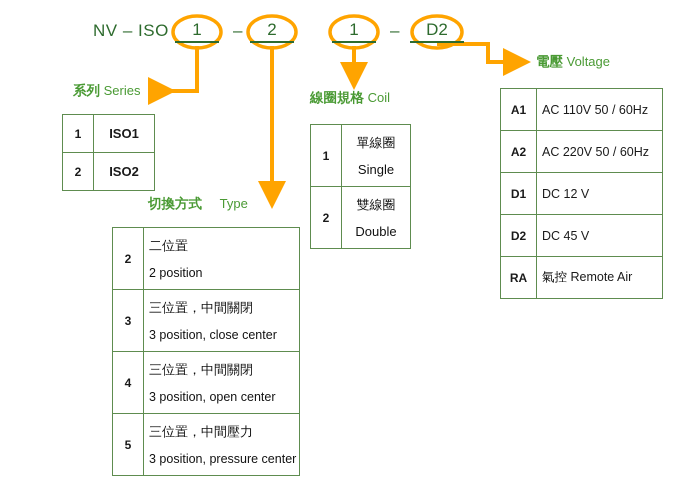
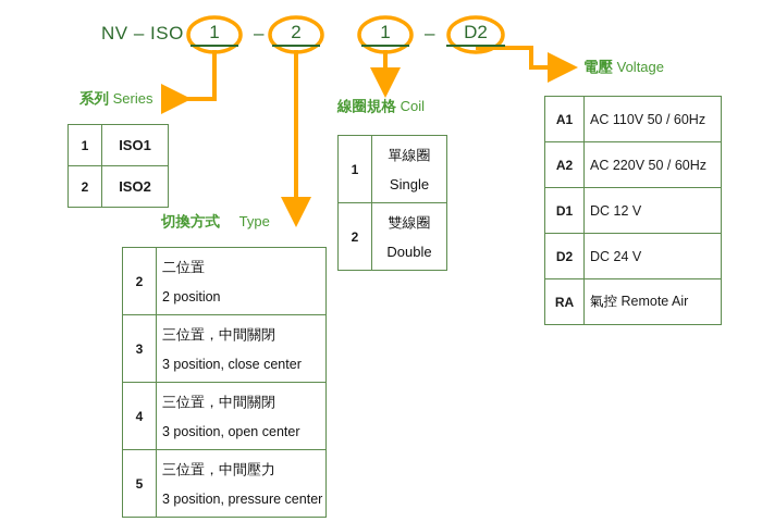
  NV – ISO
  1
  –
  2
  1
  –
  D2
  系列 Series
  切換方式 Type
  線圈規格 Coil
  電壓 Voltage
  1	ISO1
  2	ISO2
  1	單線圈 Single
  2	雙線圈 Double
  2	二位置 2 position
  3	三位置，中間關閉 3 position, close center
  4	三位置，中間關閉 3 position, open center
  5	三位置，中間壓力 3 position, pressure center
  A1	AC 110V 50 / 60Hz
  A2	AC 220V 50 / 60Hz
  D1	DC 12 V
- D2	DC 45 V
+ D2	DC 24 V
  RA	氣控 Remote Air
